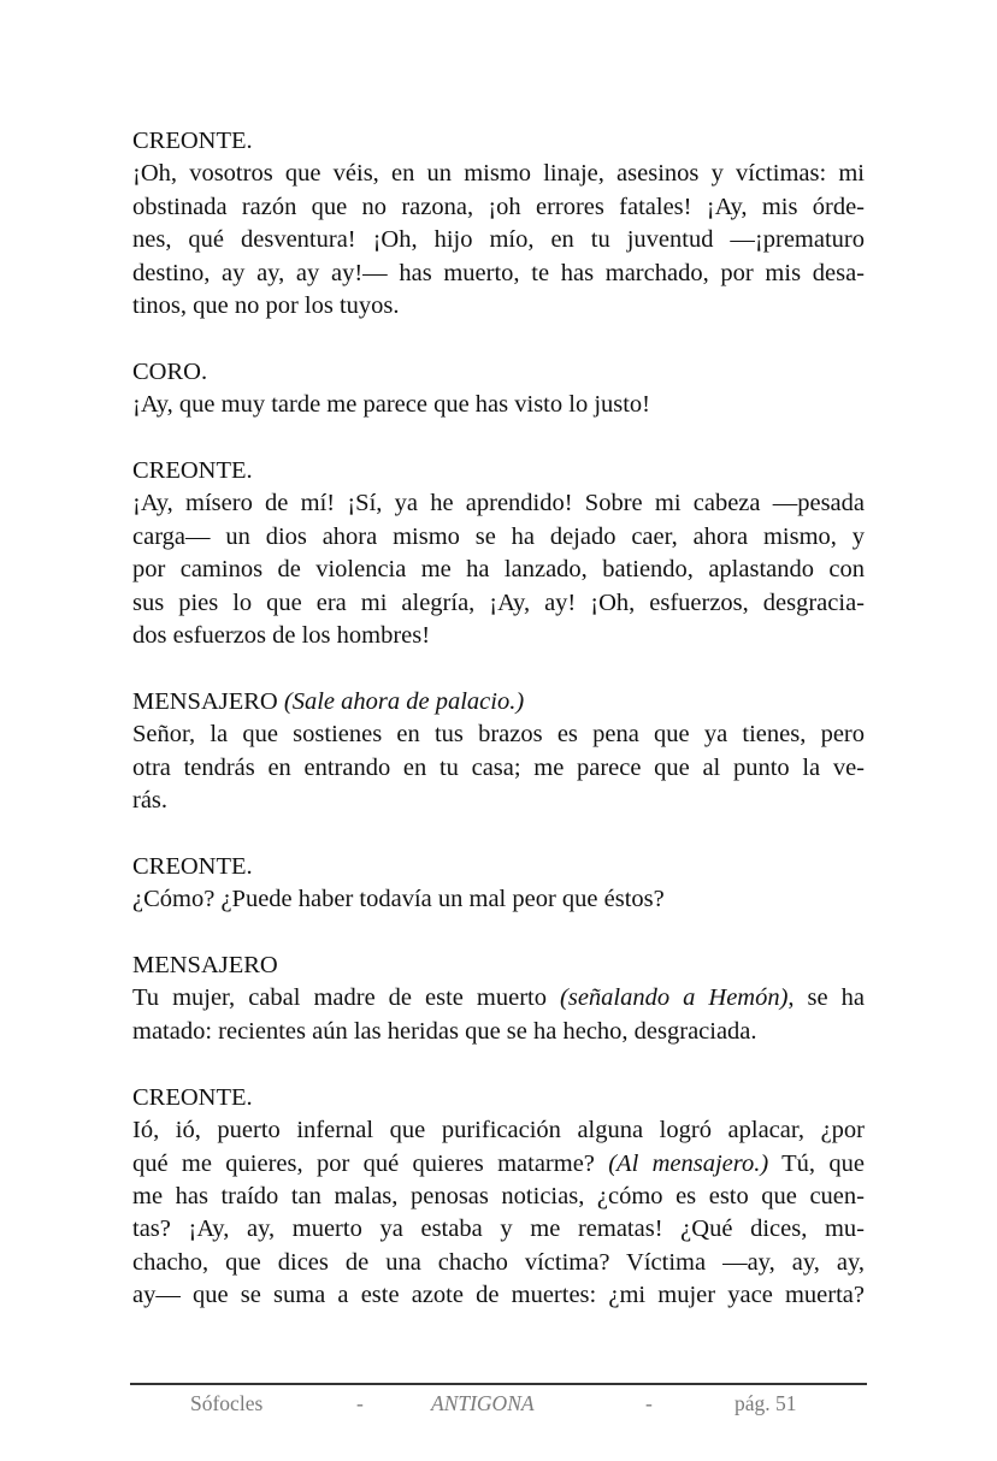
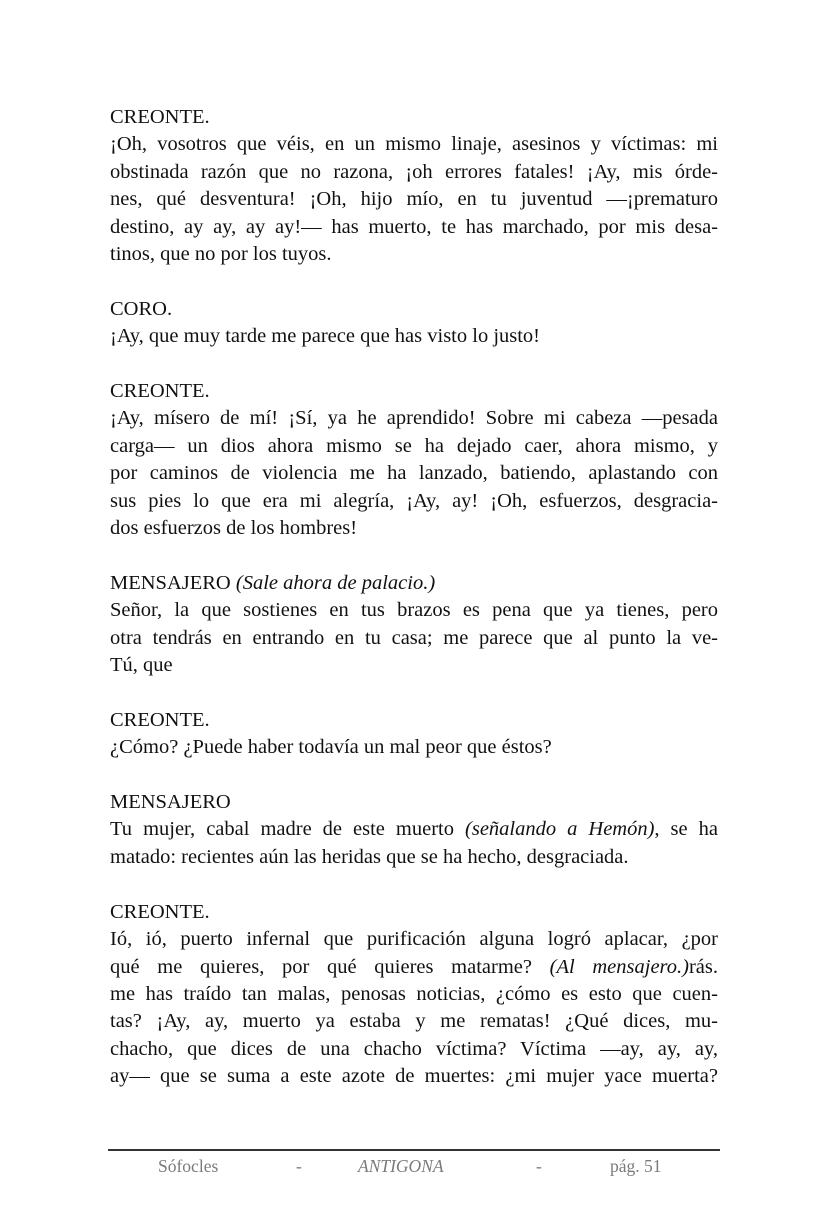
  CREONTE.
  ¡Oh, vosotros que véis, en un mismo linaje, asesinos y víctimas: mi
  obstinada razón que no razona, ¡oh errores fatales! ¡Ay, mis órde-
  nes, qué desventura! ¡Oh, hijo mío, en tu juventud —¡prematuro
  destino, ay ay, ay ay!— has muerto, te has marchado, por mis desa-
  tinos, que no por los tuyos.
  CORO.
  ¡Ay, que muy tarde me parece que has visto lo justo!
  CREONTE.
  ¡Ay, mísero de mí! ¡Sí, ya he aprendido! Sobre mi cabeza —pesada
  carga— un dios ahora mismo se ha dejado caer, ahora mismo, y
  por caminos de violencia me ha lanzado, batiendo, aplastando con
  sus pies lo que era mi alegría, ¡Ay, ay! ¡Oh, esfuerzos, desgracia-
  dos esfuerzos de los hombres!
  MENSAJERO (Sale ahora de palacio.)
  Señor, la que sostienes en tus brazos es pena que ya tienes, pero
  otra tendrás en entrando en tu casa; me parece que al punto la ve-
- rás.
+ Tú, que
  CREONTE.
  ¿Cómo? ¿Puede haber todavía un mal peor que éstos?
  MENSAJERO
  Tu mujer, cabal madre de este muerto (señalando a Hemón), se ha
  matado: recientes aún las heridas que se ha hecho, desgraciada.
  CREONTE.
  Ió, ió, puerto infernal que purificación alguna logró aplacar, ¿por
- qué me quieres, por qué quieres matarme? (Al mensajero.) Tú, que
+ qué me quieres, por qué quieres matarme? (Al mensajero.)rás.
  me has traído tan malas, penosas noticias, ¿cómo es esto que cuen-
  tas? ¡Ay, ay, muerto ya estaba y me rematas! ¿Qué dices, mu-
  chacho, que dices de una chacho víctima? Víctima —ay, ay, ay,
  ay— que se suma a este azote de muertes: ¿mi mujer yace muerta?
  Sófocles
  -
  ANTIGONA
  -
  pág. 51
